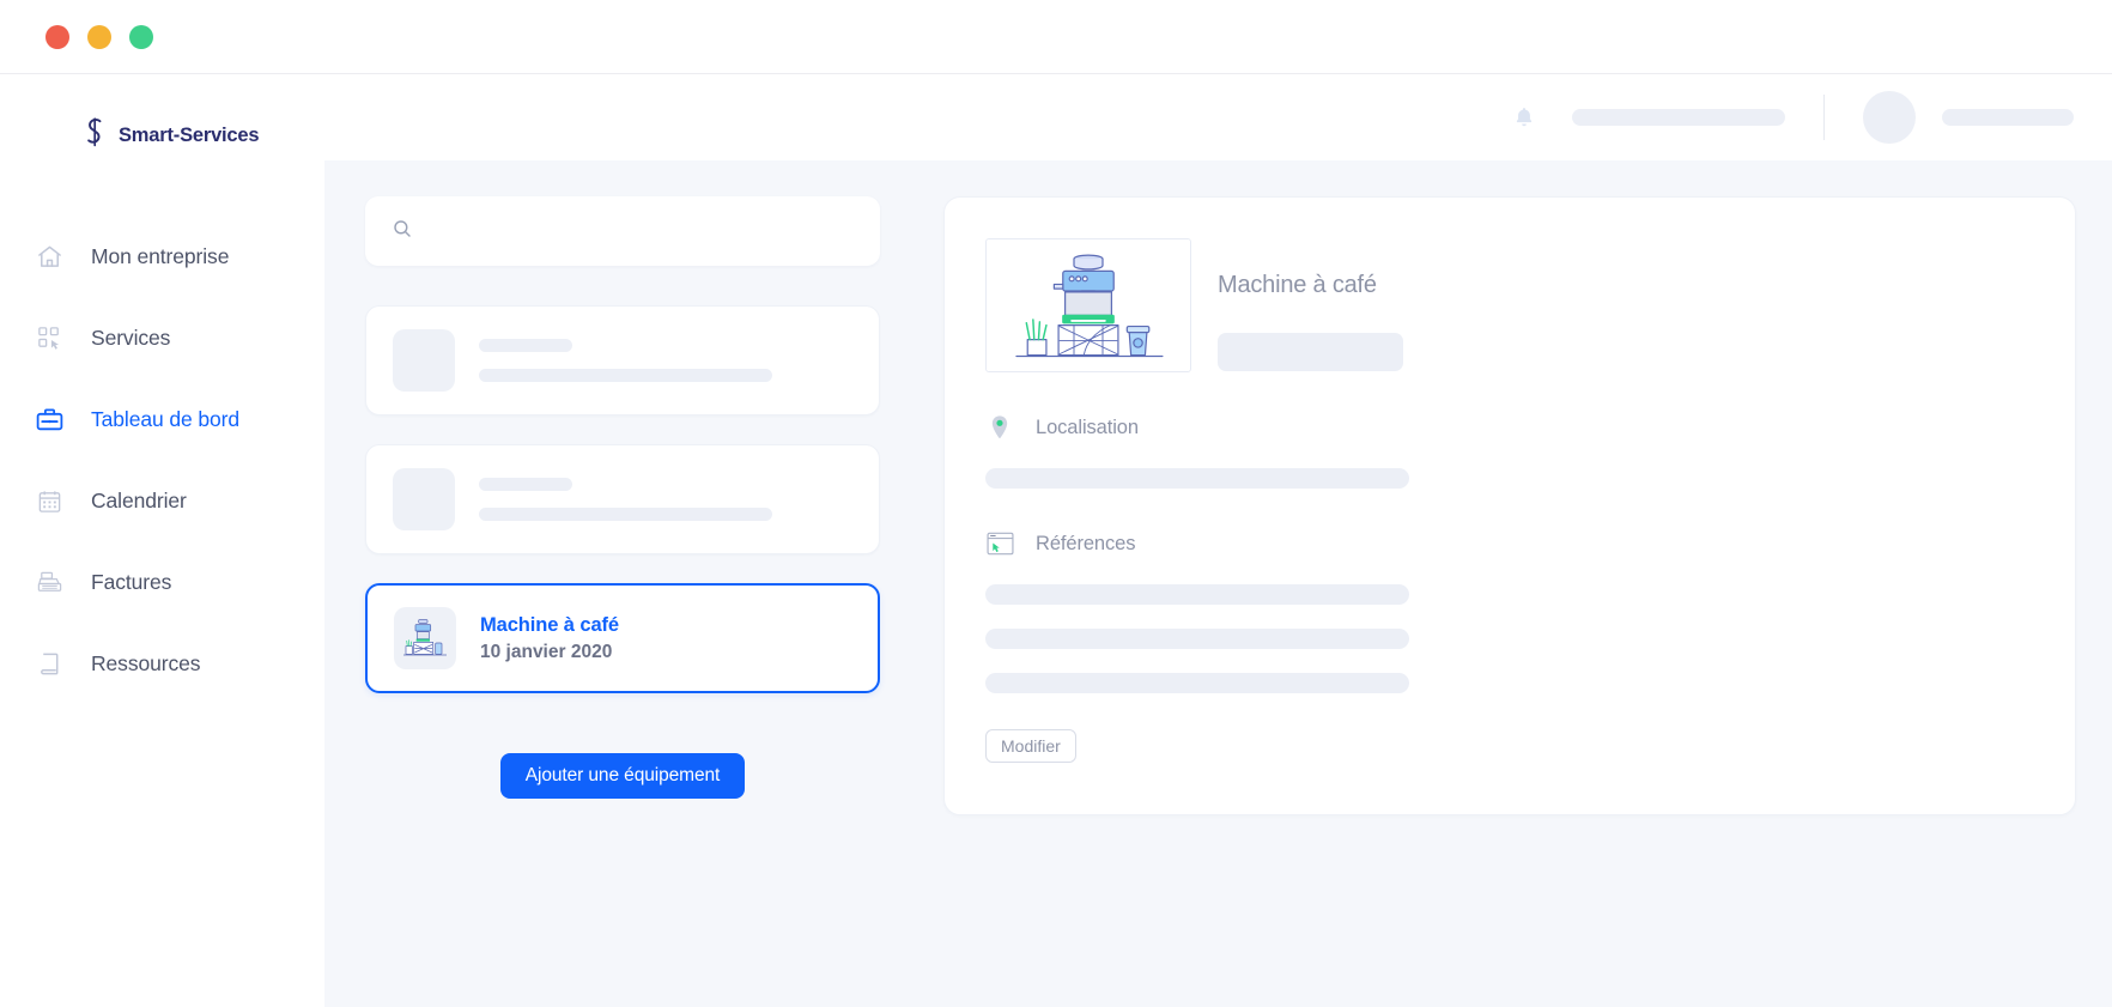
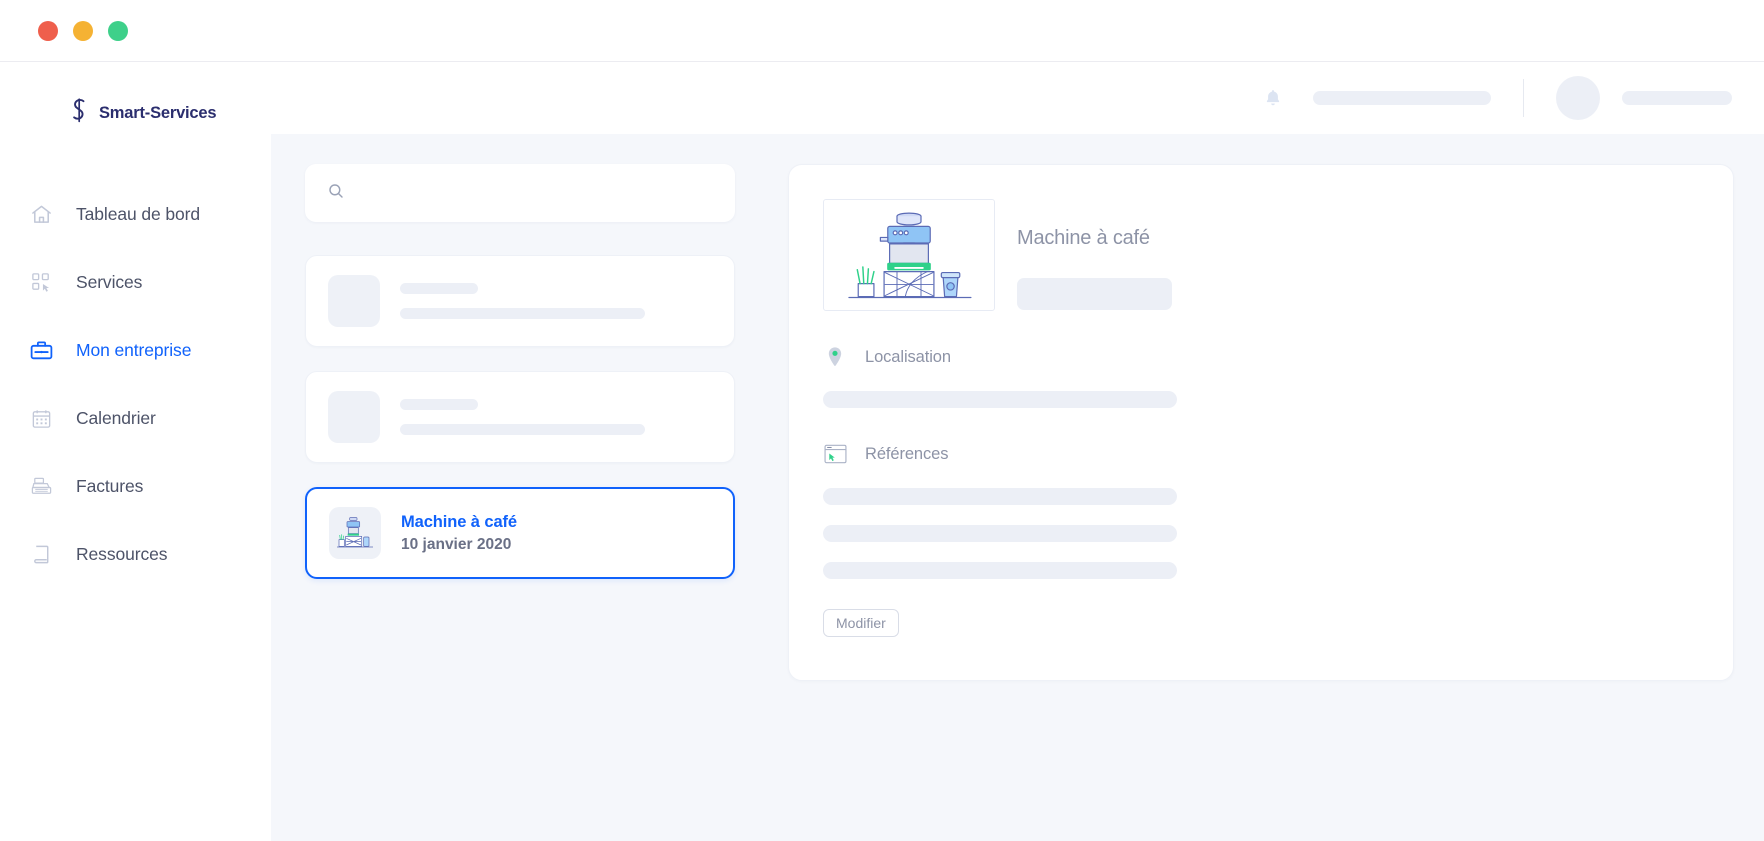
  Smart-Services
- Mon entreprise
+ Tableau de bord
  Services
- Tableau de bord
+ Mon entreprise
  Calendrier
  Factures
  Ressources
  Machine à café
  10 janvier 2020
- Ajouter une équipement
  Machine à café
  Localisation
  Références
  Modifier
